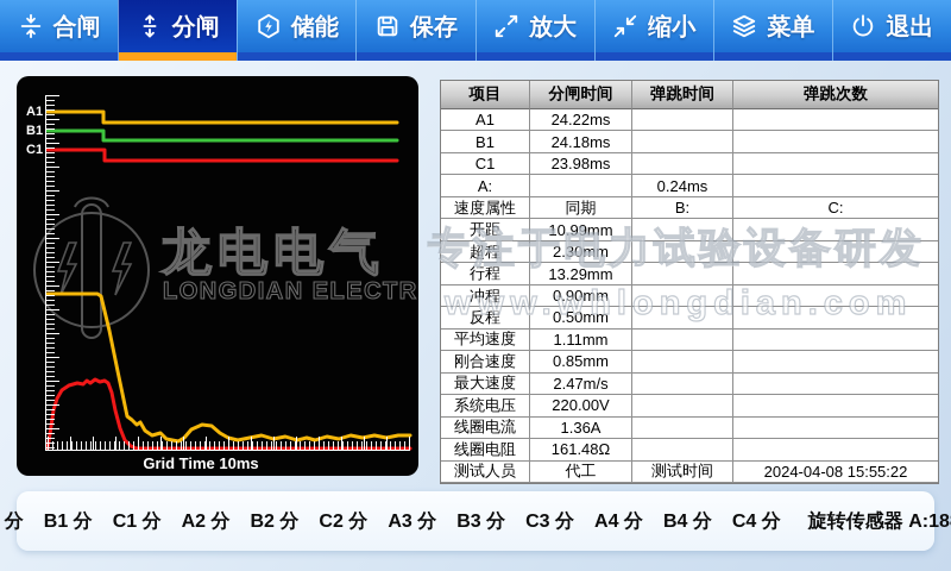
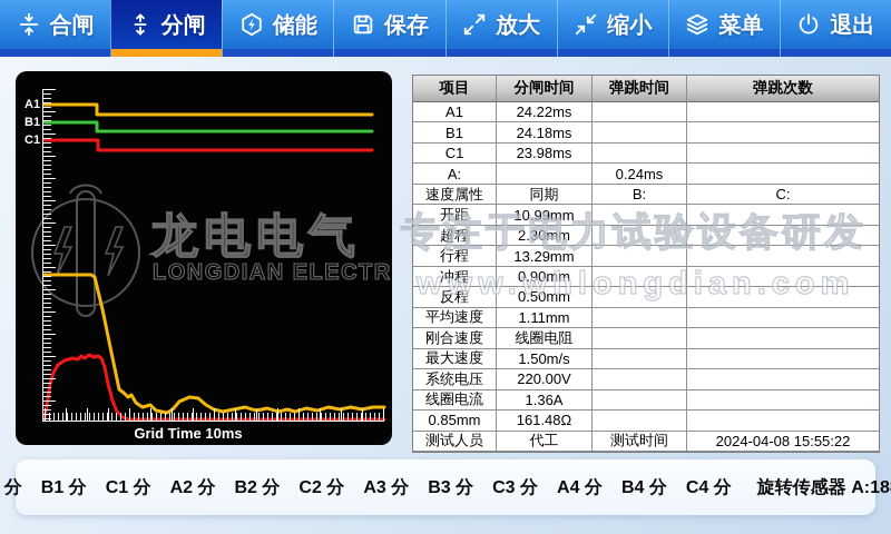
  合闸
  分闸
  储能
  保存
  放大
  缩小
  菜单
  退出
  龙电电气
  LONGDIAN ELECTR
  A1
  B1
  C1
  Grid Time 10ms
  项目
  分闸时间
  弹跳时间
  弹跳次数
  A1
  24.22ms
  B1
  24.18ms
  C1
  23.98ms
  A:
  0.24ms
  速度属性
  同期
  B:
  C:
  开距
  10.99mm
  超程
  2.30mm
  行程
  13.29mm
  冲程
  0.90mm
  反程
  0.50mm
  平均速度
  1.11mm
  刚合速度
- 0.85mm
+ 线圈电阻
  最大速度
- 2.47m/s
+ 1.50m/s
  系统电压
  220.00V
  线圈电流
  1.36A
- 线圈电阻
+ 0.85mm
  161.48Ω
  测试人员
  代工
  测试时间
  2024-04-08 15:55:22
  专注于电力试验设备研发
  www.whlongdian.com
  B1 分
  C1 分
  A2 分
  B2 分
  C2 分
  A3 分
  B3 分
  C3 分
  A4 分
  B4 分
  C4 分
  旋转传感器 A:18
